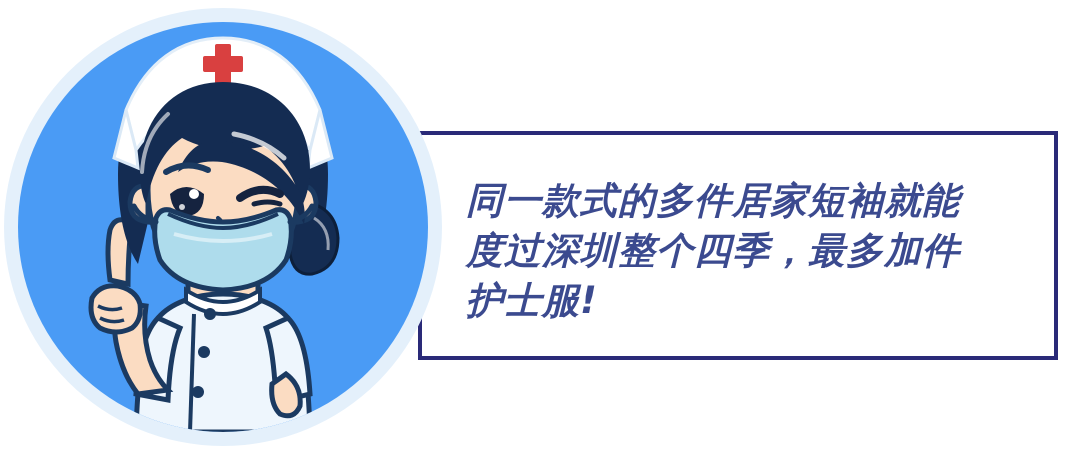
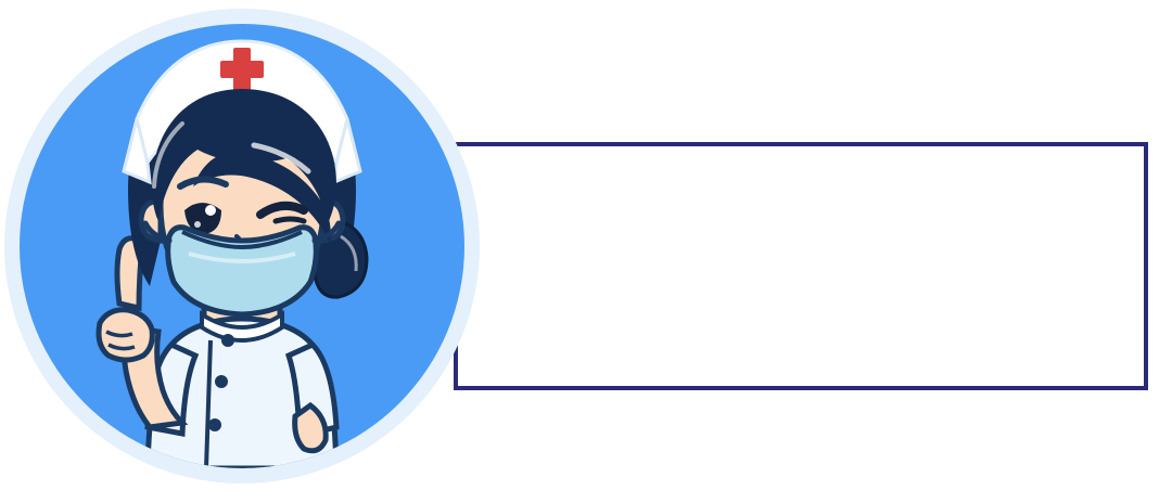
- 同一款式的多件居家短袖就能
- 度过深圳整个四季，最多加件
- 护士服!
